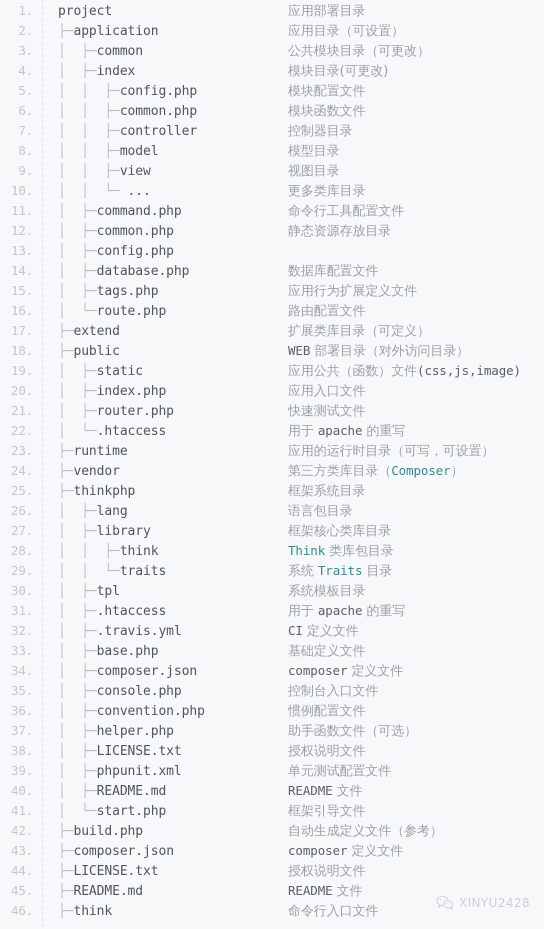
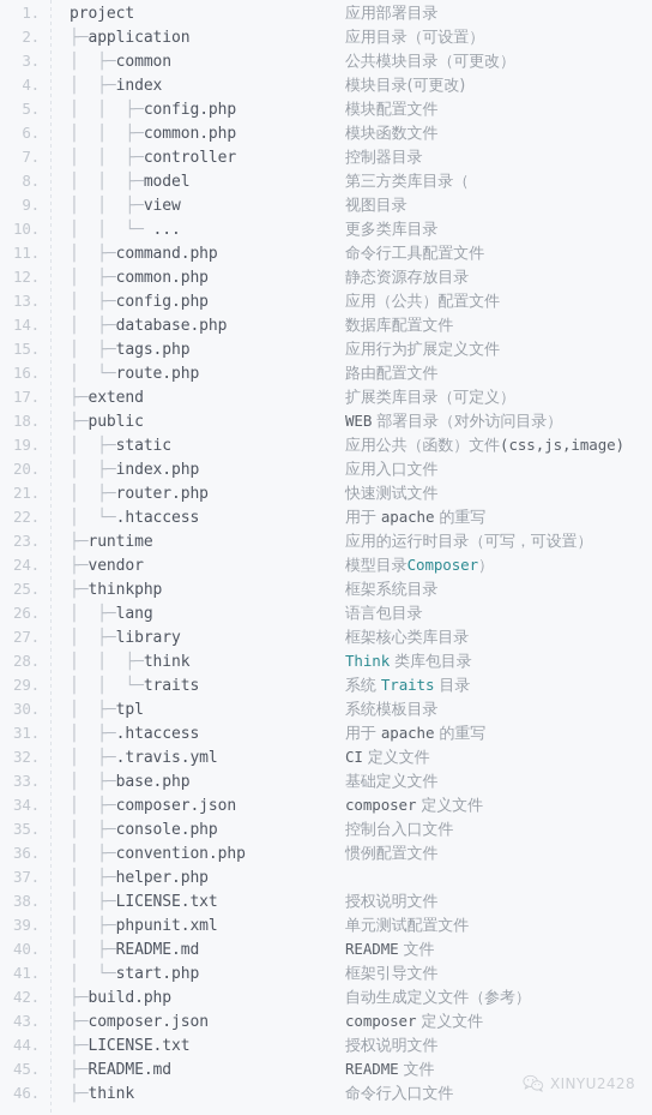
  1.
  project
  应用部署目录
  2.
  ├─application
  应用目录（可设置）
  3.
  │ ├─common
  公共模块目录（可更改）
  4.
  │ ├─index
  模块目录(可更改)
  5.
  │ │ ├─config.php
  模块配置文件
  6.
  │ │ ├─common.php
  模块函数文件
  7.
  │ │ ├─controller
  控制器目录
  8.
  │ │ ├─model
- 模型目录
+ 第三方类库目录（
  9.
  │ │ ├─view
  视图目录
  10.
  │ │ └─ ...
  更多类库目录
  11.
  │ ├─command.php
  命令行工具配置文件
  12.
  │ ├─common.php
  静态资源存放目录
  13.
  │ ├─config.php
+ 应用（公共）配置文件
  14.
  │ ├─database.php
  数据库配置文件
  15.
  │ ├─tags.php
  应用行为扩展定义文件
  16.
  │ └─route.php
  路由配置文件
  17.
  ├─extend
  扩展类库目录（可定义）
  18.
  ├─public
  WEB 部署目录（对外访问目录）
  19.
  │ ├─static
  应用公共（函数）文件(css,js,image)
  20.
  │ ├─index.php
  应用入口文件
  21.
  │ ├─router.php
  快速测试文件
  22.
  │ └─.htaccess
  用于 apache 的重写
  23.
  ├─runtime
  应用的运行时目录（可写，可设置）
  24.
  ├─vendor
- 第三方类库目录（Composer）
+ 模型目录Composer）
  25.
  ├─thinkphp
  框架系统目录
  26.
  │ ├─lang
  语言包目录
  27.
  │ ├─library
  框架核心类库目录
  28.
  │ │ ├─think
  Think 类库包目录
  29.
  │ │ └─traits
  系统 Traits 目录
  30.
  │ ├─tpl
  系统模板目录
  31.
  │ ├─.htaccess
  用于 apache 的重写
  32.
  │ ├─.travis.yml
  CI 定义文件
  33.
  │ ├─base.php
  基础定义文件
  34.
  │ ├─composer.json
  composer 定义文件
  35.
  │ ├─console.php
  控制台入口文件
  36.
  │ ├─convention.php
  惯例配置文件
  37.
  │ ├─helper.php
- 助手函数文件（可选）
  38.
  │ ├─LICENSE.txt
  授权说明文件
  39.
  │ ├─phpunit.xml
  单元测试配置文件
  40.
  │ ├─README.md
  README 文件
  41.
  │ └─start.php
  框架引导文件
  42.
  ├─build.php
  自动生成定义文件（参考）
  43.
  ├─composer.json
  composer 定义文件
  44.
  ├─LICENSE.txt
  授权说明文件
  45.
  ├─README.md
  README 文件
  46.
  ├─think
  命令行入口文件
  XINYU2428
